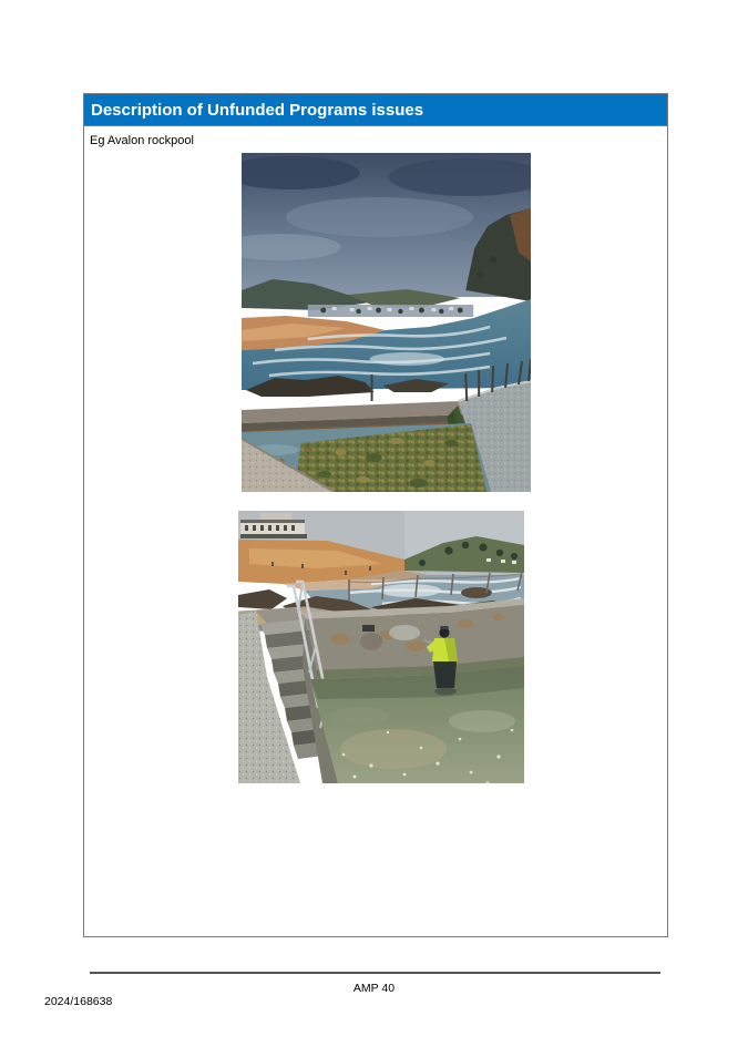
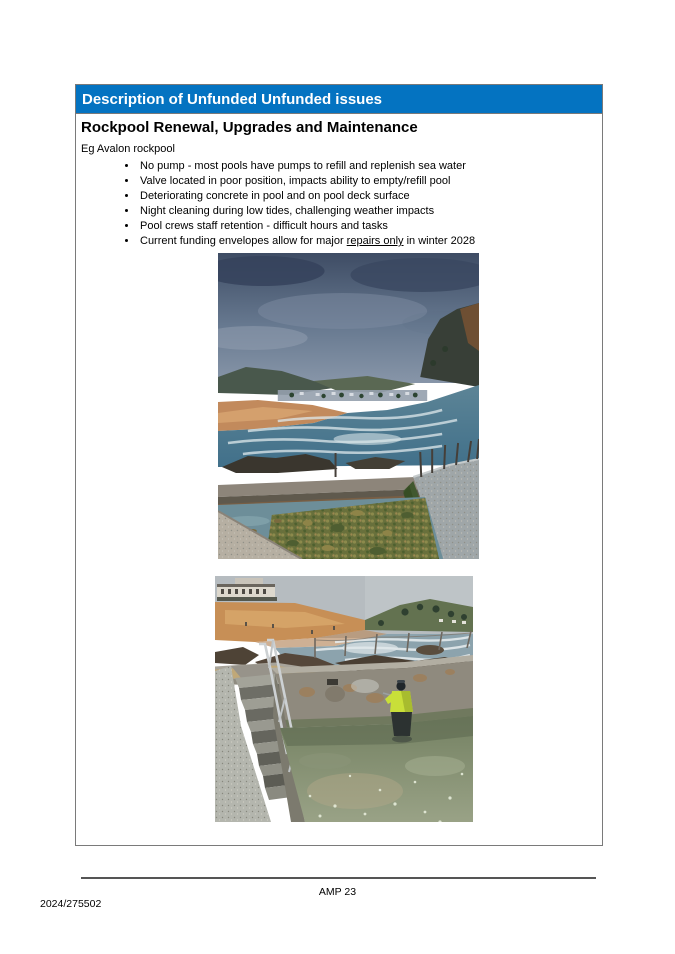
- Description of Unfunded Programs issues
+ Description of Unfunded Unfunded issues
+ Rockpool Renewal, Upgrades and Maintenance
  Eg Avalon rockpool
+ No pump - most pools have pumps to refill and replenish sea water
+ Valve located in poor position, impacts ability to empty/refill pool
+ Deteriorating concrete in pool and on pool deck surface
+ Night cleaning during low tides, challenging weather impacts
+ Pool crews staff retention - difficult hours and tasks
+ Current funding envelopes allow for major repairs only in winter 2028
- AMP 40
+ AMP 23
- 2024/168638
+ 2024/275502
